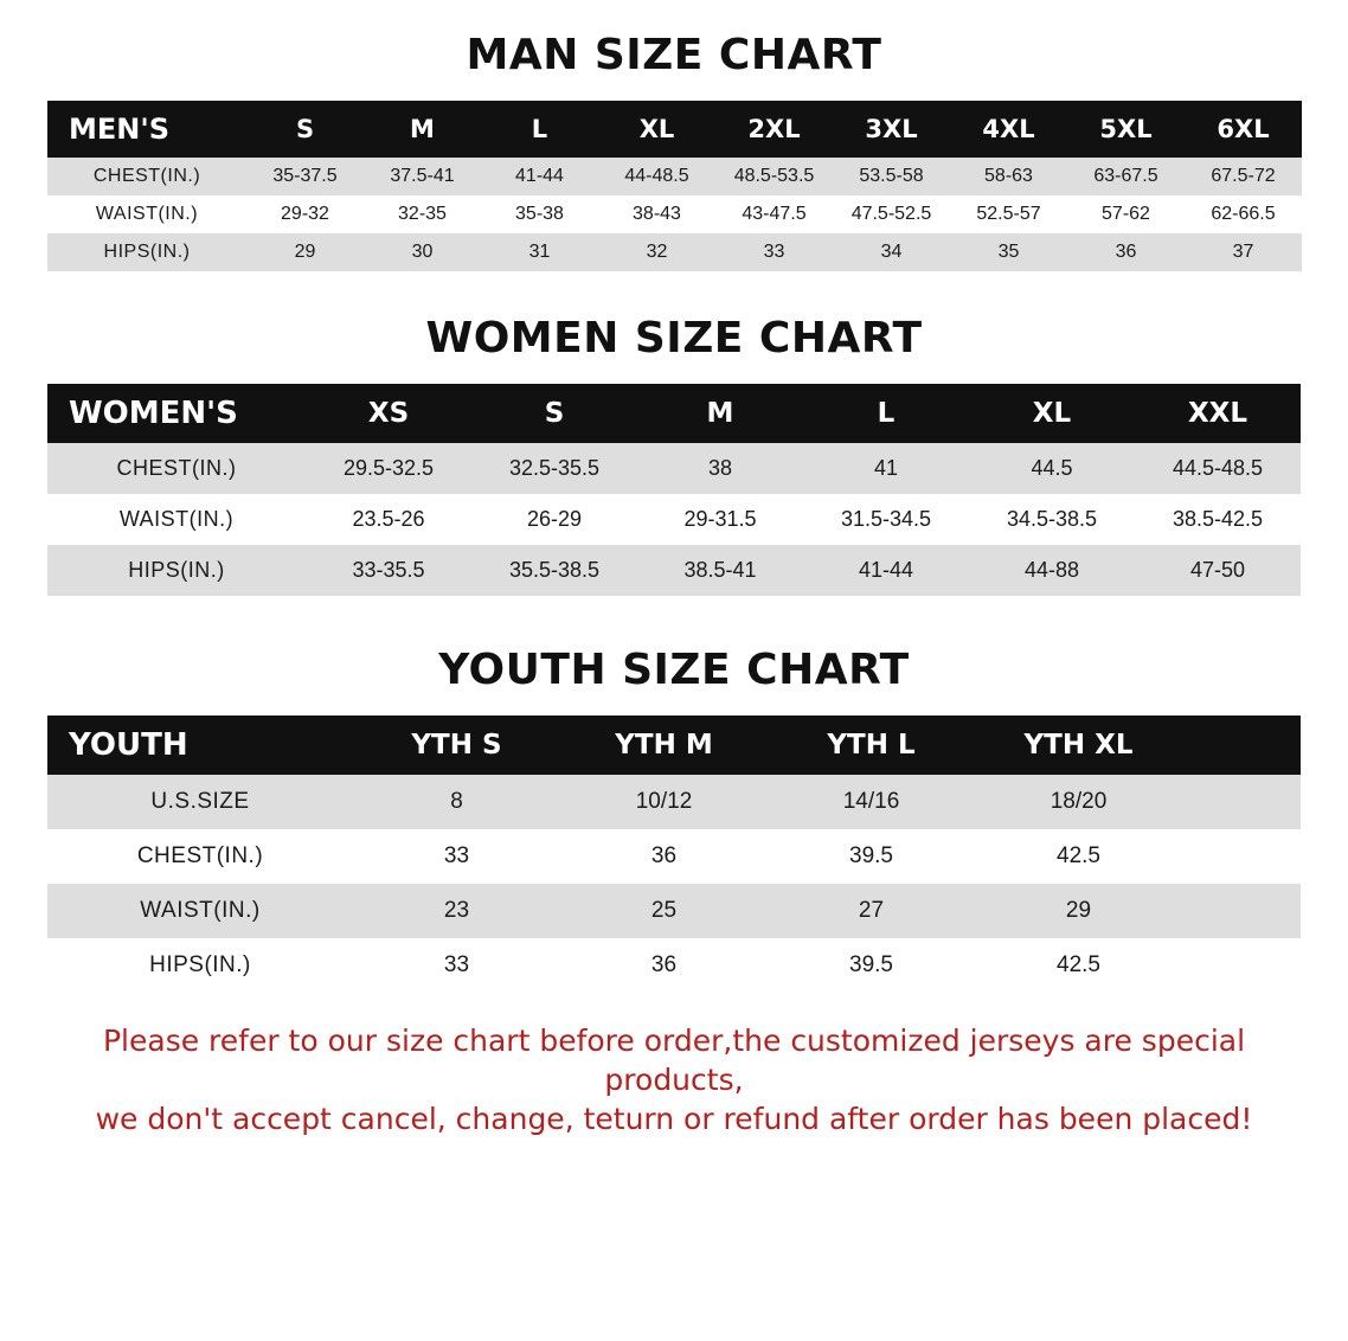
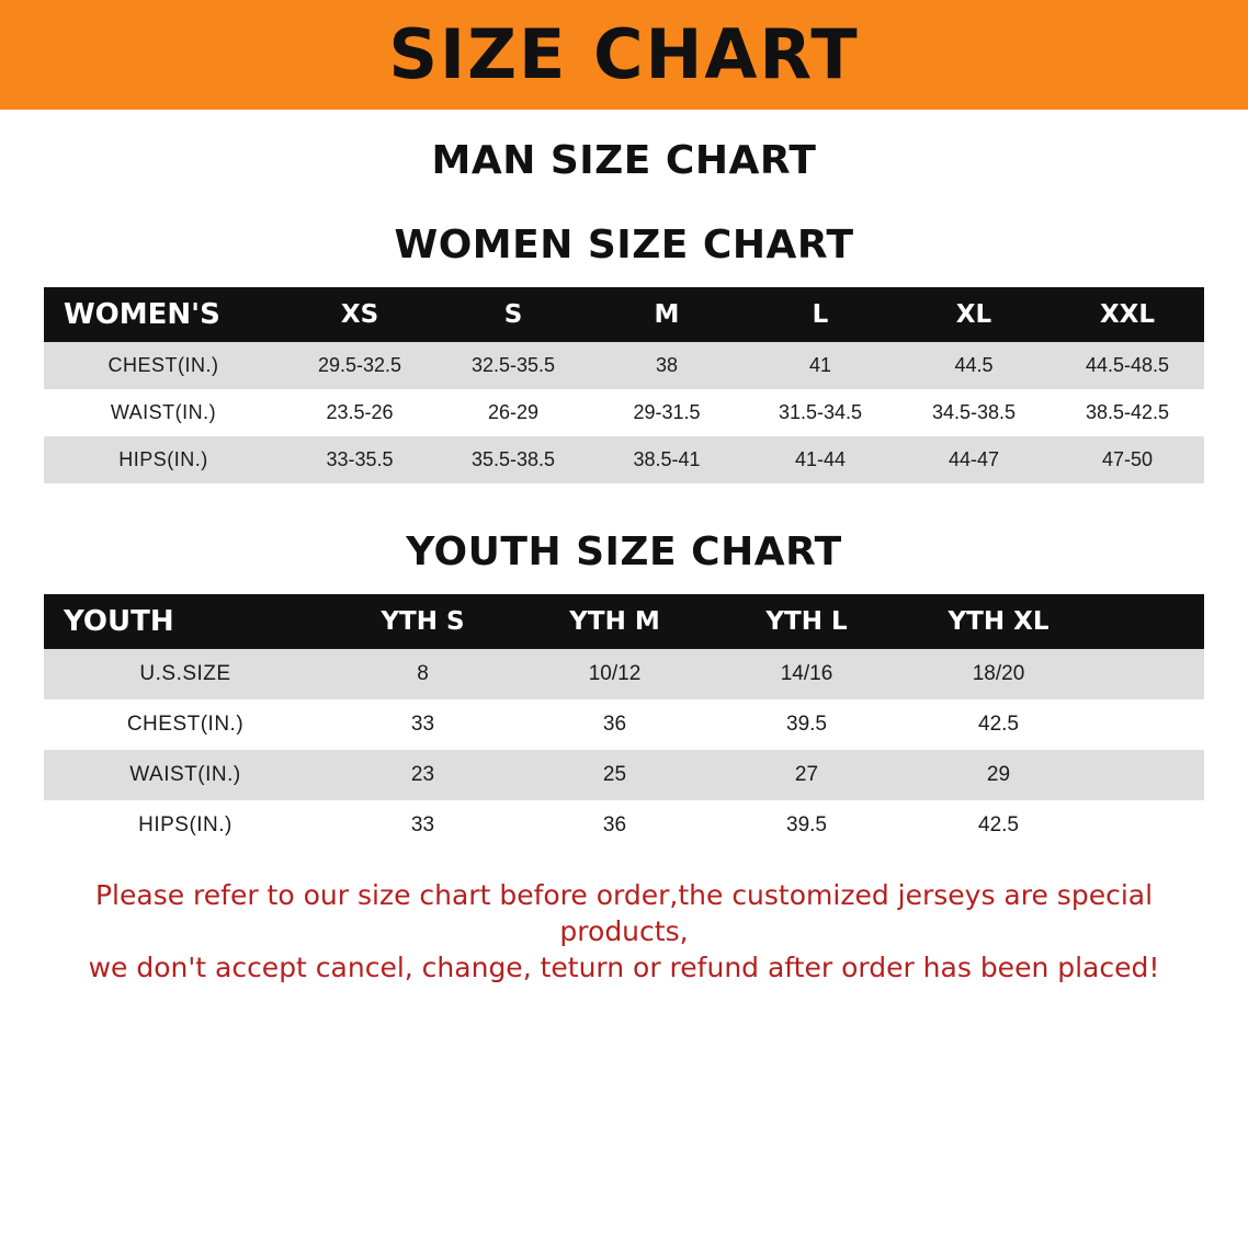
+ SIZE CHART
  MAN SIZE CHART
- MEN'S	S	M	L	XL	2XL	3XL	4XL	5XL	6XL
- CHEST(IN.)	35-37.5	37.5-41	41-44	44-48.5	48.5-53.5	53.5-58	58-63	63-67.5	67.5-72
- WAIST(IN.)	29-32	32-35	35-38	38-43	43-47.5	47.5-52.5	52.5-57	57-62	62-66.5
- HIPS(IN.)	29	30	31	32	33	34	35	36	37
  WOMEN SIZE CHART
  WOMEN'S	XS	S	M	L	XL	XXL
  CHEST(IN.)	29.5-32.5	32.5-35.5	38	41	44.5	44.5-48.5
  WAIST(IN.)	23.5-26	26-29	29-31.5	31.5-34.5	34.5-38.5	38.5-42.5
- HIPS(IN.)	33-35.5	35.5-38.5	38.5-41	41-44	44-88	47-50
+ HIPS(IN.)	33-35.5	35.5-38.5	38.5-41	41-44	44-47	47-50
  YOUTH SIZE CHART
  YOUTH	YTH S	YTH M	YTH L	YTH XL
  U.S.SIZE	8	10/12	14/16	18/20
  CHEST(IN.)	33	36	39.5	42.5
  WAIST(IN.)	23	25	27	29
  HIPS(IN.)	33	36	39.5	42.5
  Please refer to our size chart before order,the customized jerseys are special products,
  we don't accept cancel, change, teturn or refund after order has been placed!
